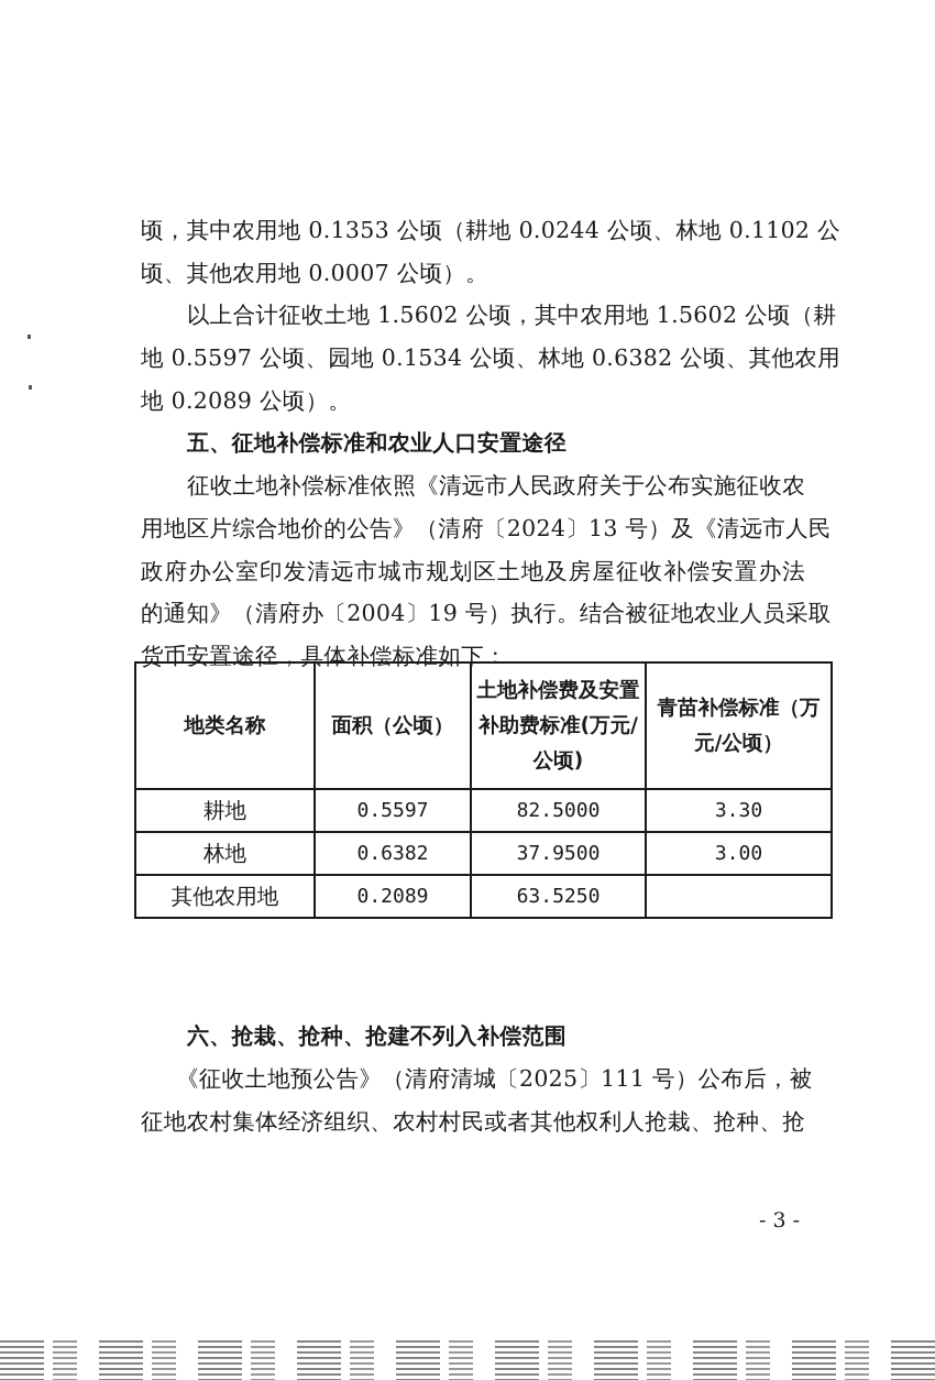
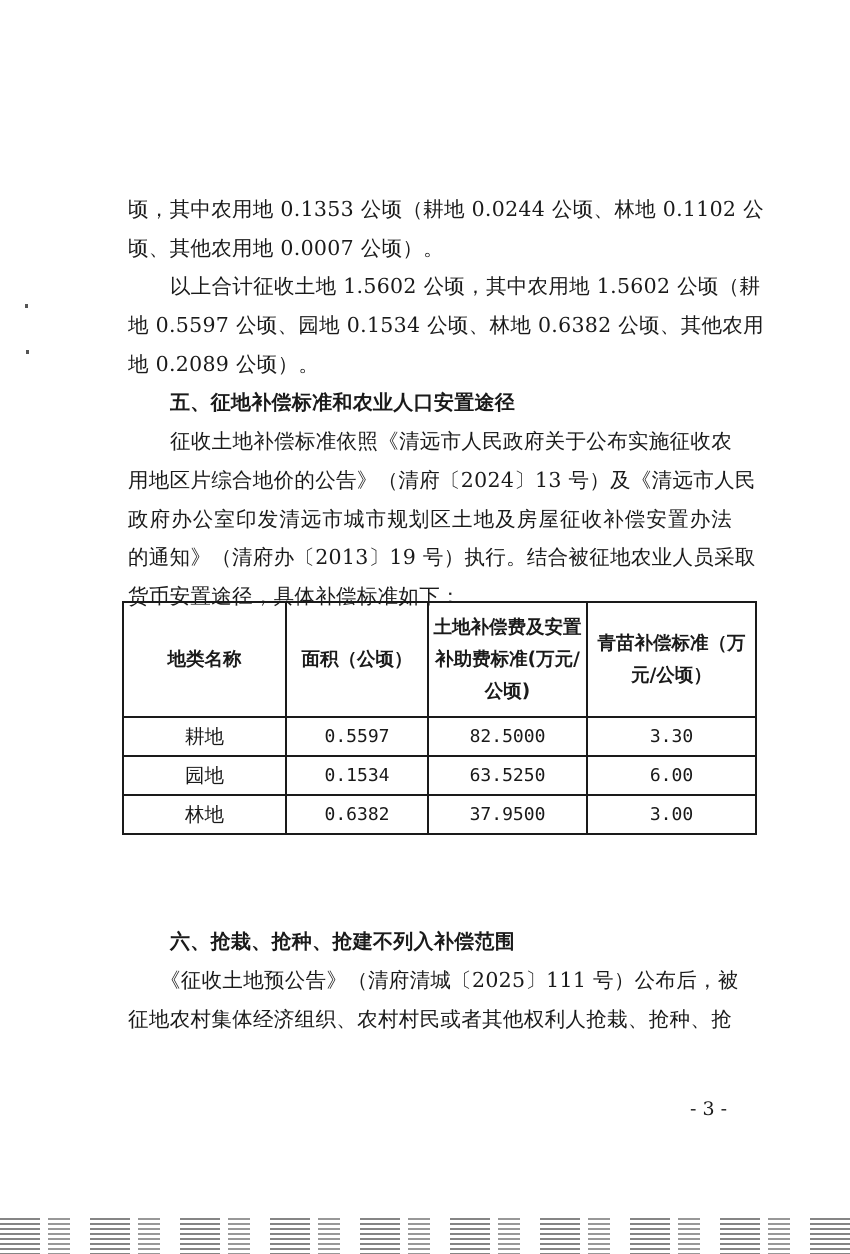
  顷，其中农用地 0.1353 公顷（耕地 0.0244 公顷、林地 0.1102 公
  顷、其他农用地 0.0007 公顷）。
  以上合计征收土地 1.5602 公顷，其中农用地 1.5602 公顷（耕
  地 0.5597 公顷、园地 0.1534 公顷、林地 0.6382 公顷、其他农用
  地 0.2089 公顷）。
  五、征地补偿标准和农业人口安置途径
  征收土地补偿标准依照《清远市人民政府关于公布实施征收农
  用地区片综合地价的公告》（清府〔2024〕13 号）及《清远市人民
  政府办公室印发清远市城市规划区土地及房屋征收补偿安置办法
- 的通知》（清府办〔2004〕19 号）执行。结合被征地农业人员采取
+ 的通知》（清府办〔2013〕19 号）执行。结合被征地农业人员采取
  货币安置途径，具体补偿标准如下：
  地类名称	面积（公顷）	土地补偿费及安置补助费标准(万元/公顷)	青苗补偿标准（万元/公顷）
  耕地	0.5597	82.5000	3.30
+ 园地	0.1534	63.5250	6.00
  林地	0.6382	37.9500	3.00
- 其他农用地	0.2089	63.5250
  六、抢栽、抢种、抢建不列入补偿范围
  《征收土地预公告》（清府清城〔2025〕111 号）公布后，被
  征地农村集体经济组织、农村村民或者其他权利人抢栽、抢种、抢
  - 3 -
